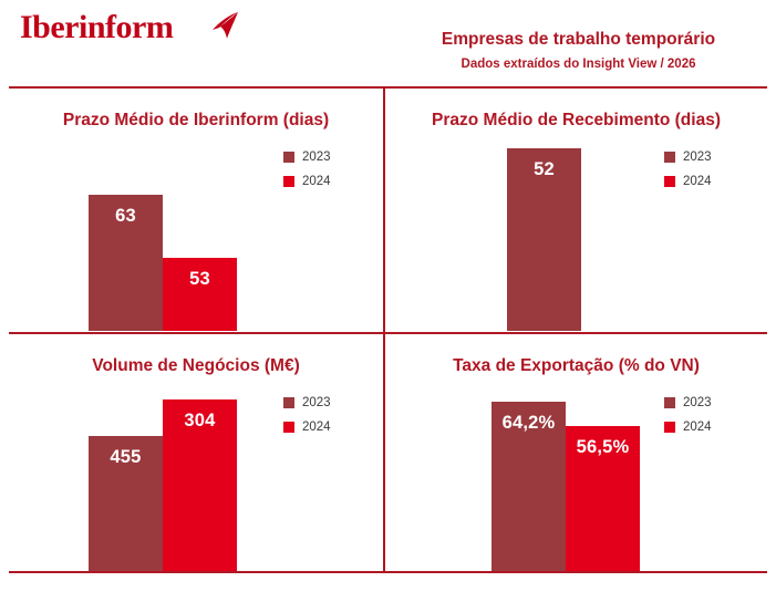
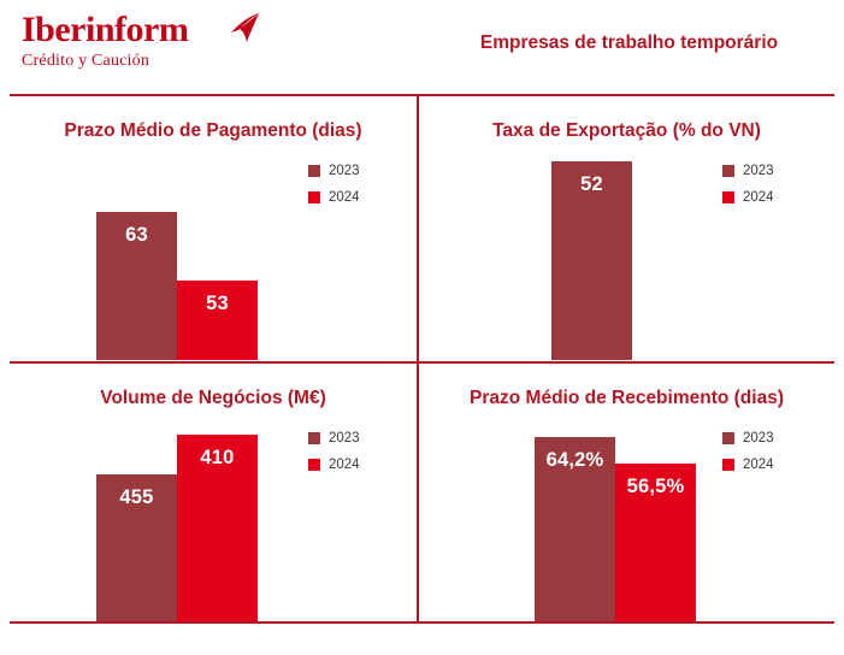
  Iberinform
+ Crédito y Caución
  Empresas de trabalho temporário
- Dados extraídos do Insight View / 2026
- Prazo Médio de Iberinform (dias)
+ Prazo Médio de Pagamento (dias)
  2023
  2024
  63
  53
- Prazo Médio de Recebimento (dias)
+ Taxa de Exportação (% do VN)
  2023
  2024
  52
  Volume de Negócios (M€)
  2023
  2024
  455
- 304
+ 410
- Taxa de Exportação (% do VN)
+ Prazo Médio de Recebimento (dias)
  2023
  2024
  64,2%
  56,5%
